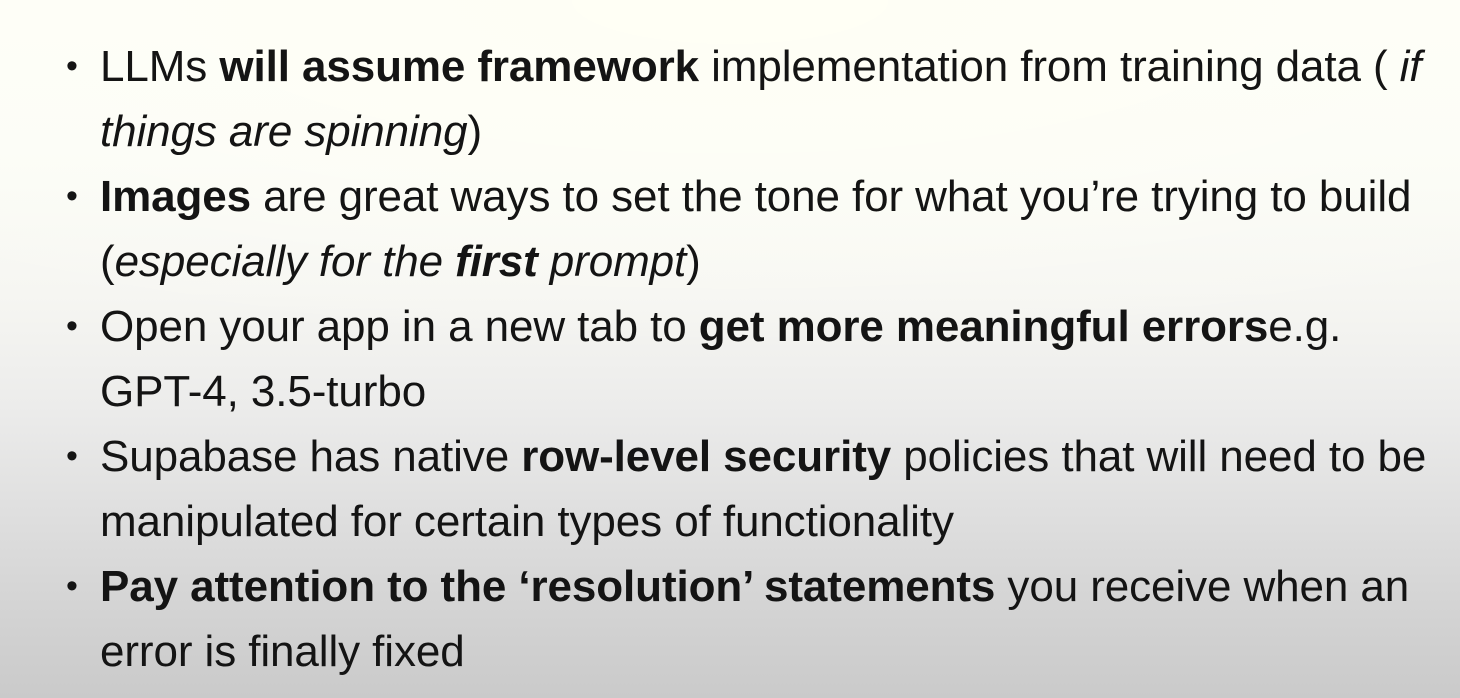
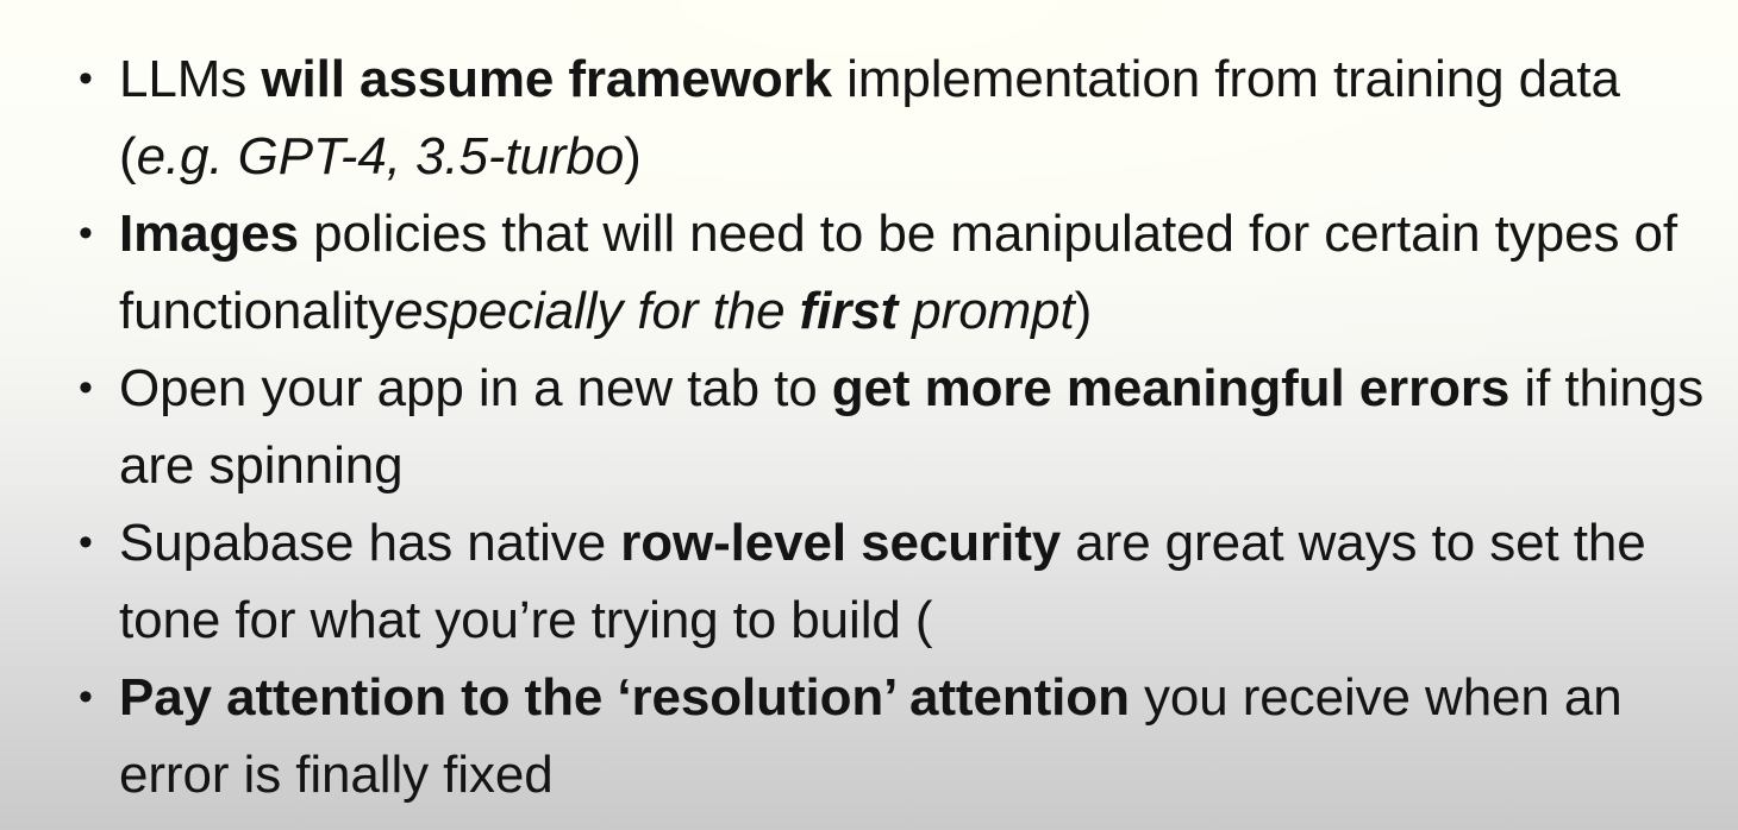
  •
- LLMs will assume framework implementation from training data ( if things are spinning)
+ LLMs will assume framework implementation from training data (e.g. GPT-4, 3.5-turbo)
  •
- Images are great ways to set the tone for what you’re trying to build (especially for the first prompt)
+ Images policies that will need to be manipulated for certain types of functionalityespecially for the first prompt)
  •
- Open your app in a new tab to get more meaningful errorse.g. GPT-4, 3.5-turbo
+ Open your app in a new tab to get more meaningful errors if things are spinning
  •
- Supabase has native row-level security policies that will need to be manipulated for certain types of functionality
+ Supabase has native row-level security are great ways to set the tone for what you’re trying to build (
  •
- Pay attention to the ‘resolution’ statements you receive when an error is finally fixed
+ Pay attention to the ‘resolution’ attention you receive when an error is finally fixed
